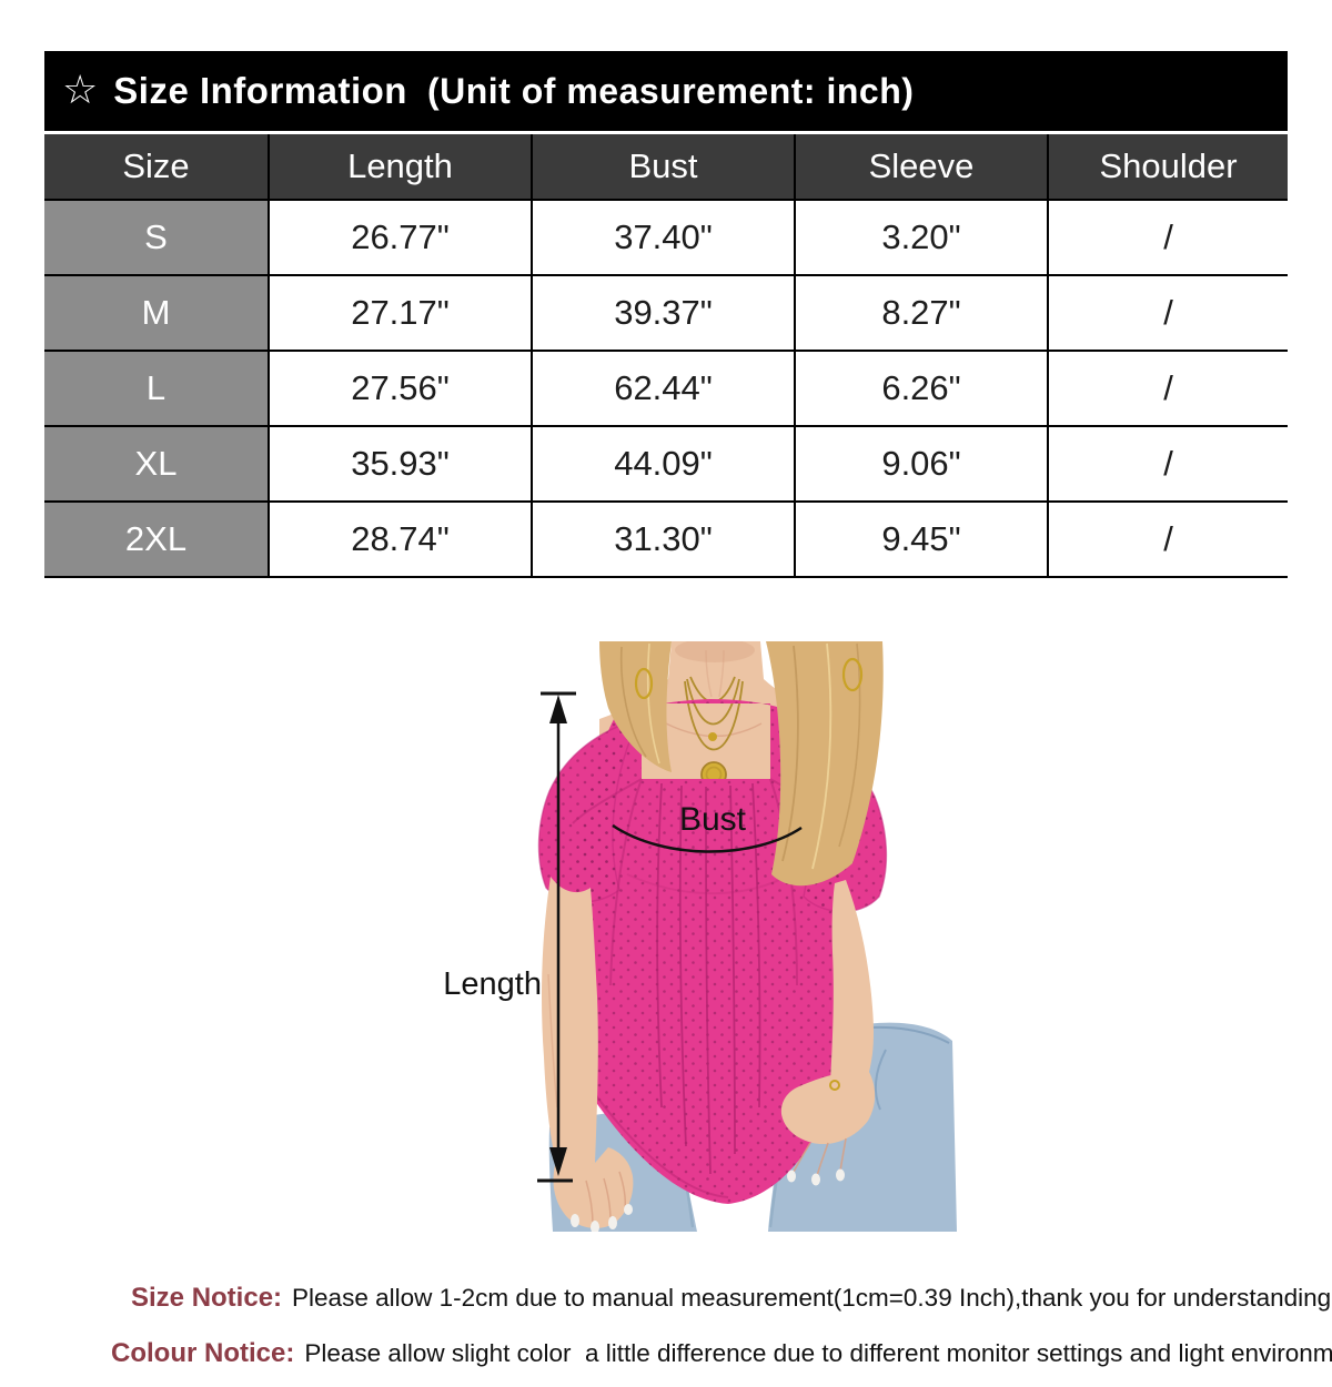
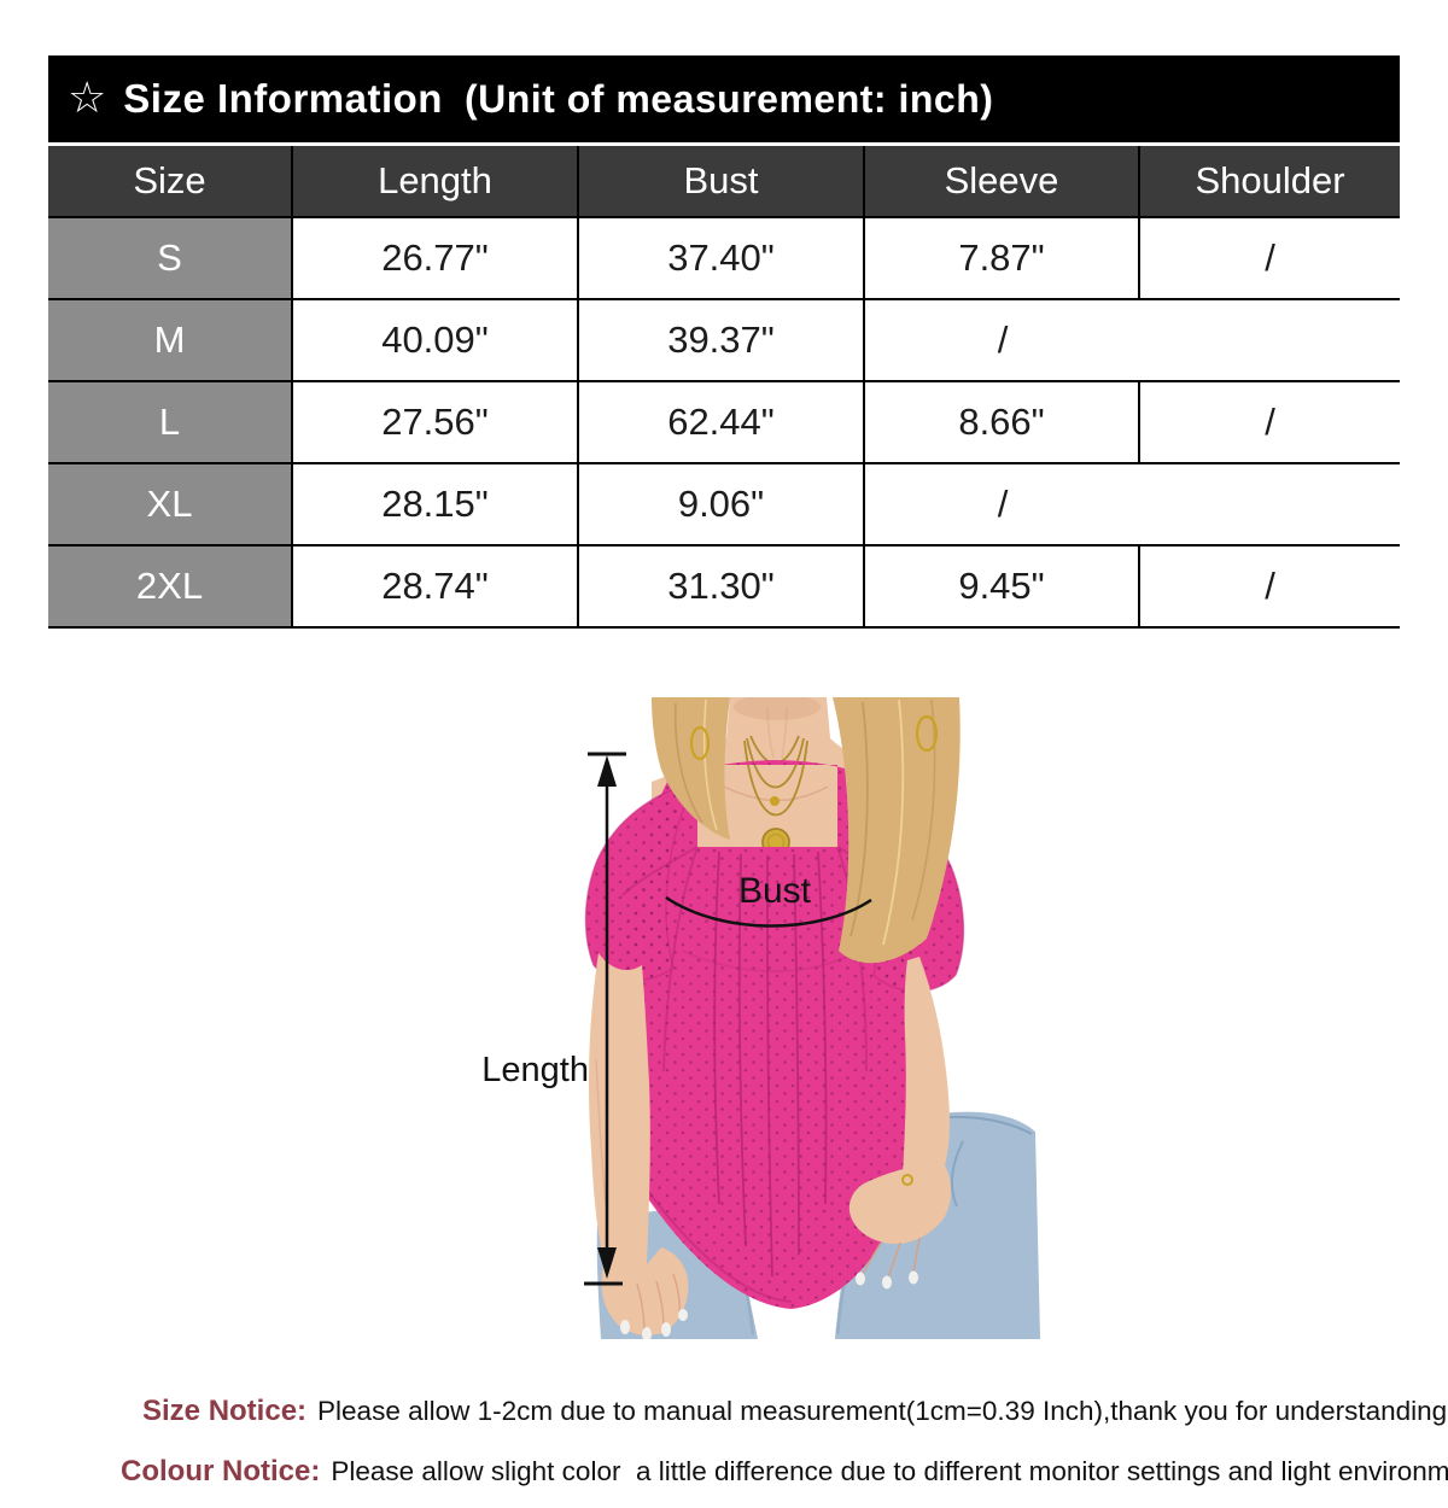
  ☆
  Size Information
  (Unit of measurement: inch)
  Size
  Length
  Bust
  Sleeve
  Shoulder
  S
  26.77"
  37.40"
- 3.20"
+ 7.87"
  /
  M
- 27.17"
+ 40.09"
  39.37"
- 8.27"
  /
  L
  27.56"
  62.44"
- 6.26"
+ 8.66"
  /
  XL
- 35.93"
+ 28.15"
- 44.09"
  9.06"
  /
  2XL
  28.74"
  31.30"
  9.45"
  /
  Bust
  Length
  Size Notice:
  Please allow 1-2cm due to manual measurement(1cm=0.39 Inch),thank you for understanding
  Colour Notice:
  Please allow slight color a little difference due to different monitor settings and light environm
